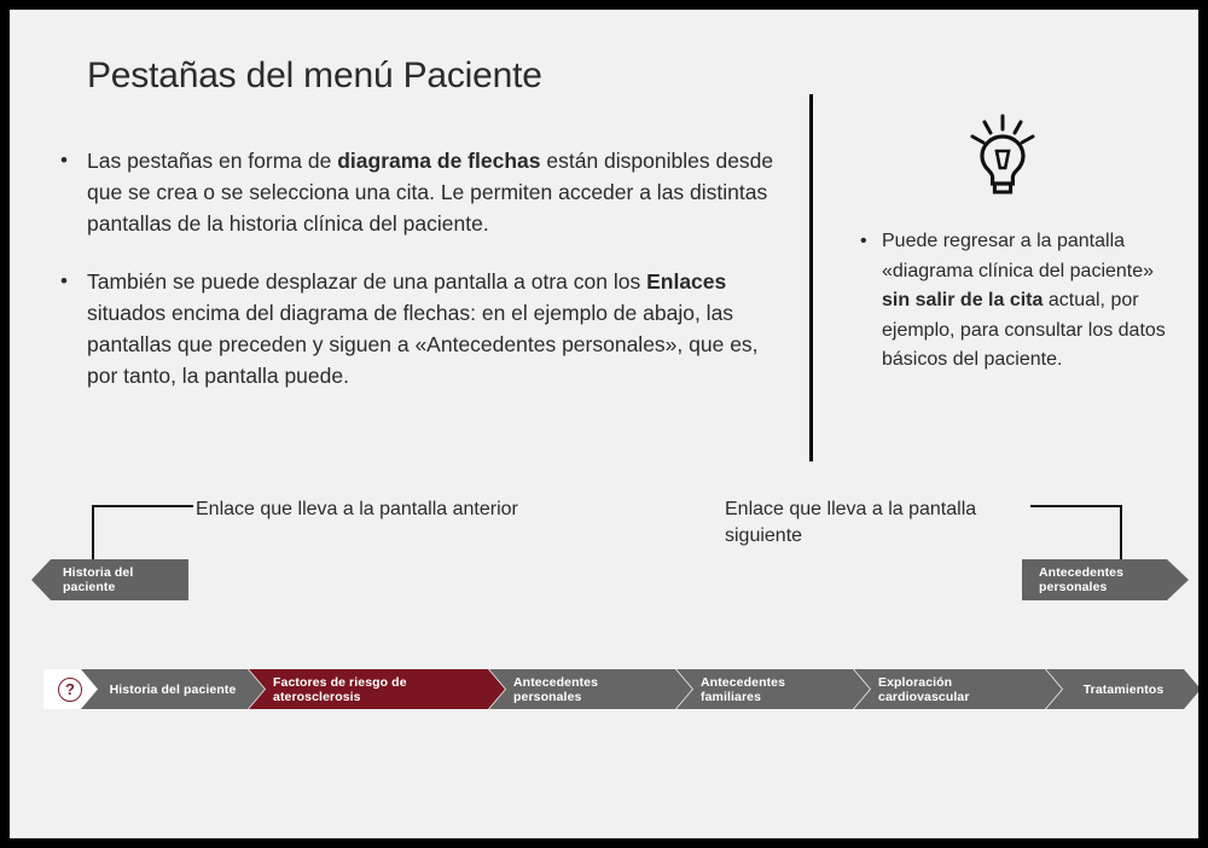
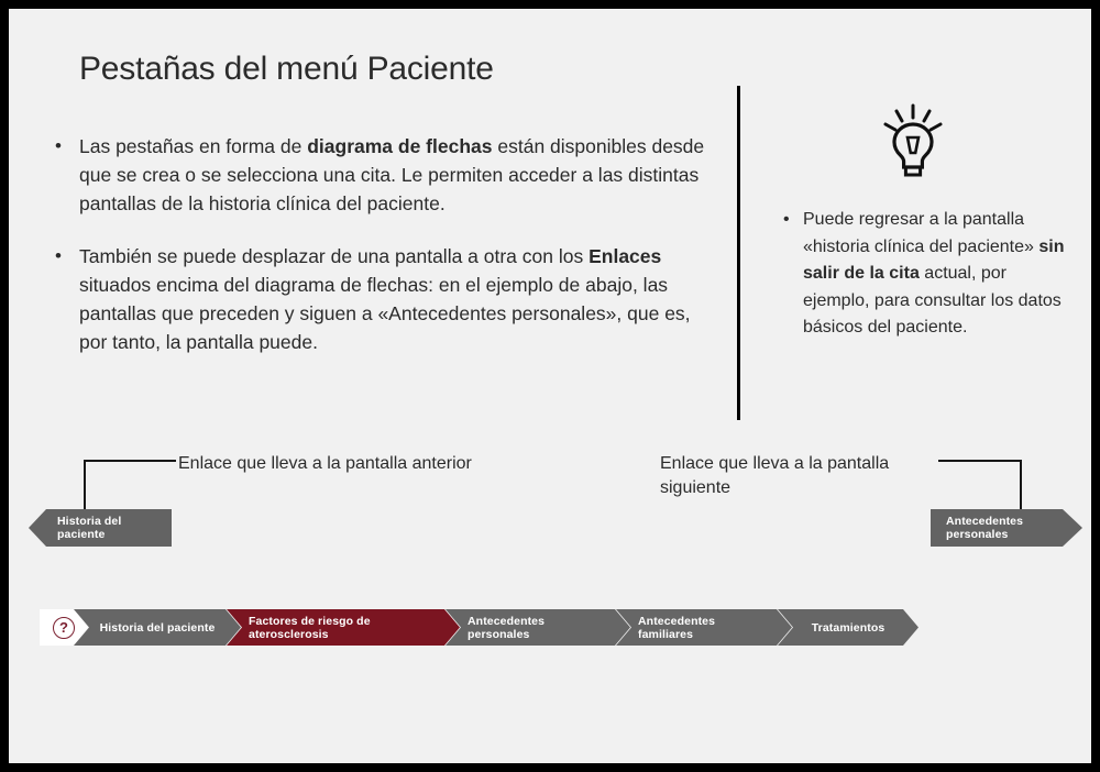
  Pestañas del menú Paciente
  •
  Las pestañas en forma de diagrama de flechas están disponibles desde que se crea o se selecciona una cita. Le permiten acceder a las distintas pantallas de la historia clínica del paciente.
  •
  También se puede desplazar de una pantalla a otra con los Enlaces situados encima del diagrama de flechas: en el ejemplo de abajo, las pantallas que preceden y siguen a «Antecedentes personales», que es, por tanto, la pantalla puede.
  •
- Puede regresar a la pantalla «diagrama clínica del paciente» sin salir de la cita actual, por ejemplo, para consultar los datos básicos del paciente.
+ Puede regresar a la pantalla «historia clínica del paciente» sin salir de la cita actual, por ejemplo, para consultar los datos básicos del paciente.
  Enlace que lleva a la pantalla anterior
  Enlace que lleva a la pantalla siguiente
  Historia del paciente
  Antecedentes personales
  ?
  Historia del paciente
  Factores de riesgo de aterosclerosis
  Antecedentes personales
  Antecedentes familiares
- Exploración cardiovascular
  Tratamientos
